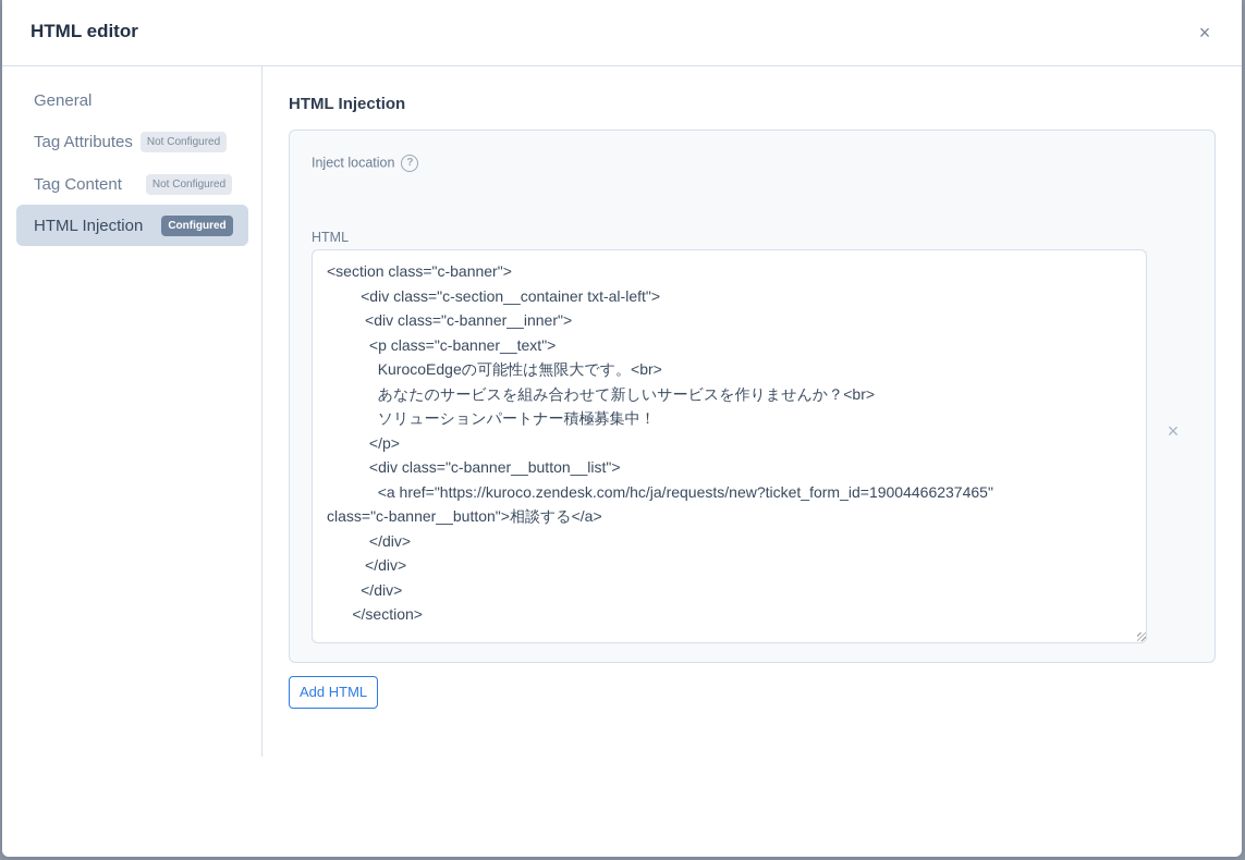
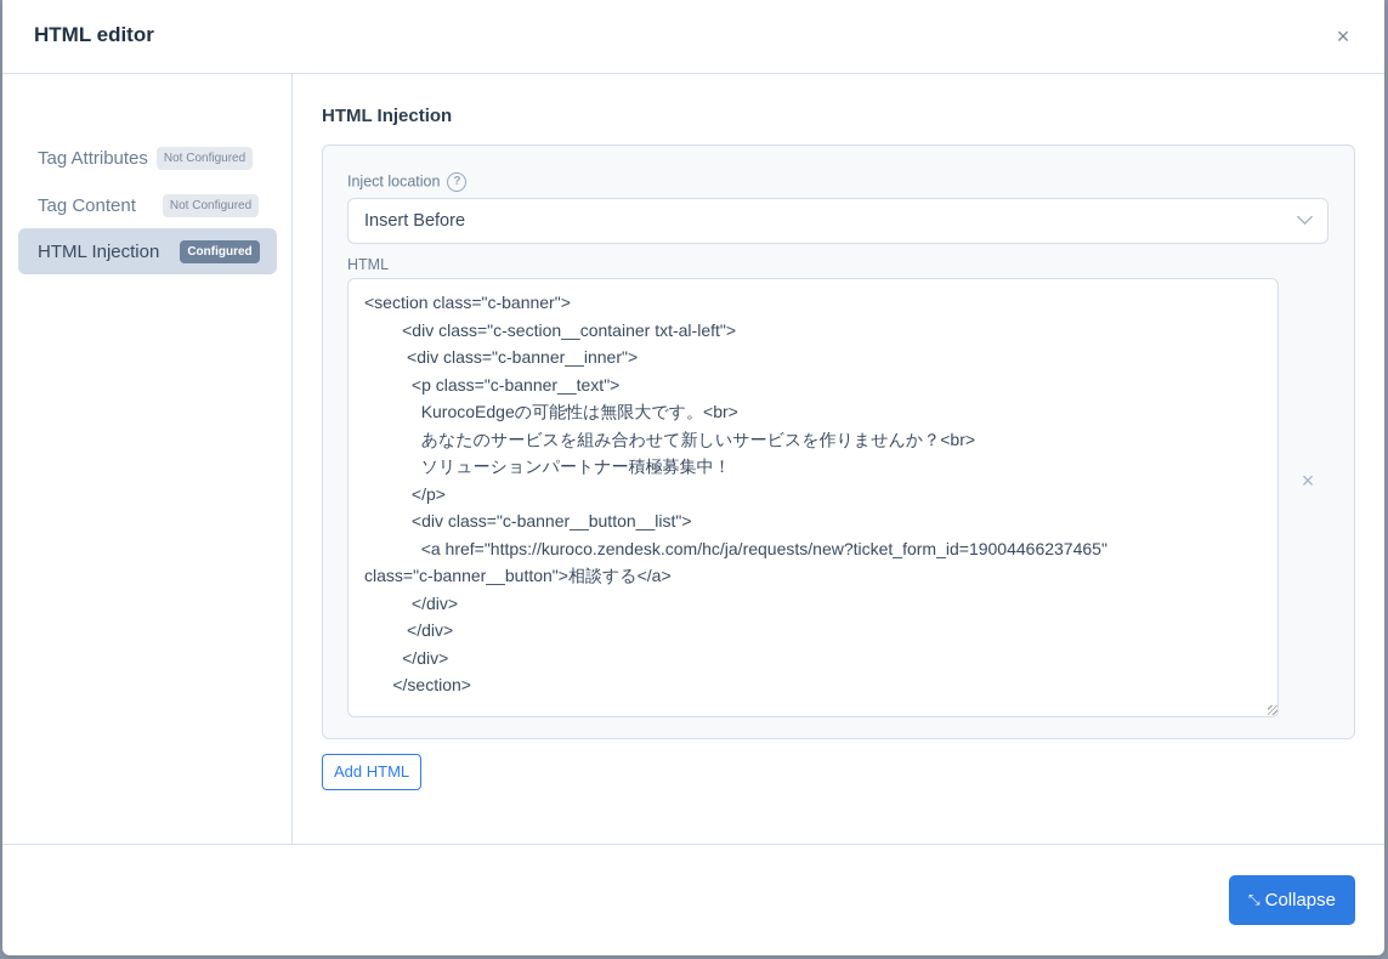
  HTML editor
  ×
- General
  Tag Attributes
  Not Configured
  Tag Content
  Not Configured
  HTML Injection
  Configured
  HTML Injection
  Inject location ?
+ Insert Before
  HTML
  <section class="c-banner">
  <div class="c-section__container txt-al-left">
  <div class="c-banner__inner">
  <p class="c-banner__text">
  KurocoEdgeの可能性は無限大です。<br>
  あなたのサービスを組み合わせて新しいサービスを作りませんか？<br>
  ソリューションパートナー積極募集中！
  </p>
  <div class="c-banner__button__list">
  <a href="https://kuroco.zendesk.com/hc/ja/requests/new?ticket_form_id=19004466237465"
  class="c-banner__button">相談する</a>
  </div>
  </div>
  </div>
  </section>
  ×
  Add HTML
+ ⤡
+ Collapse
